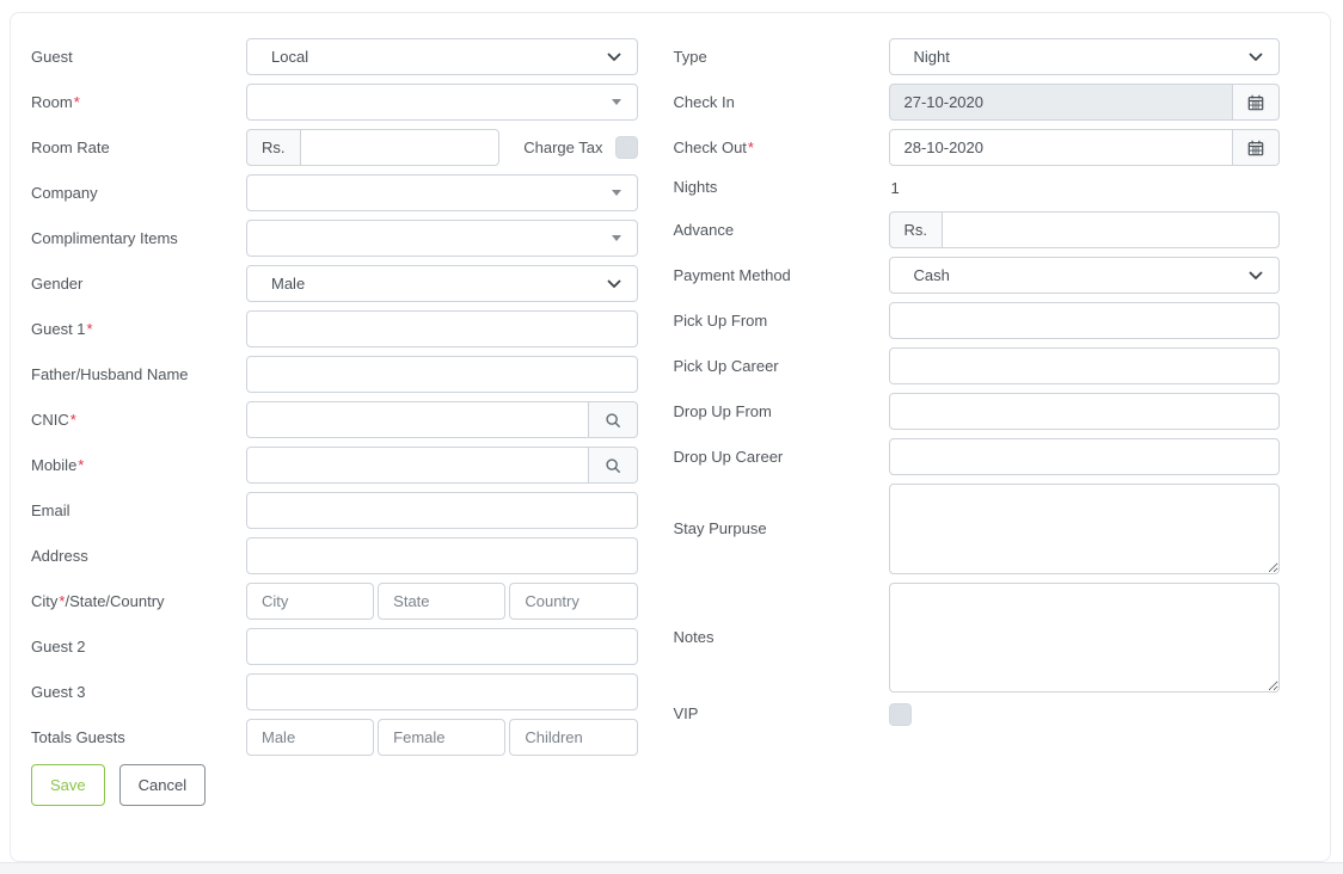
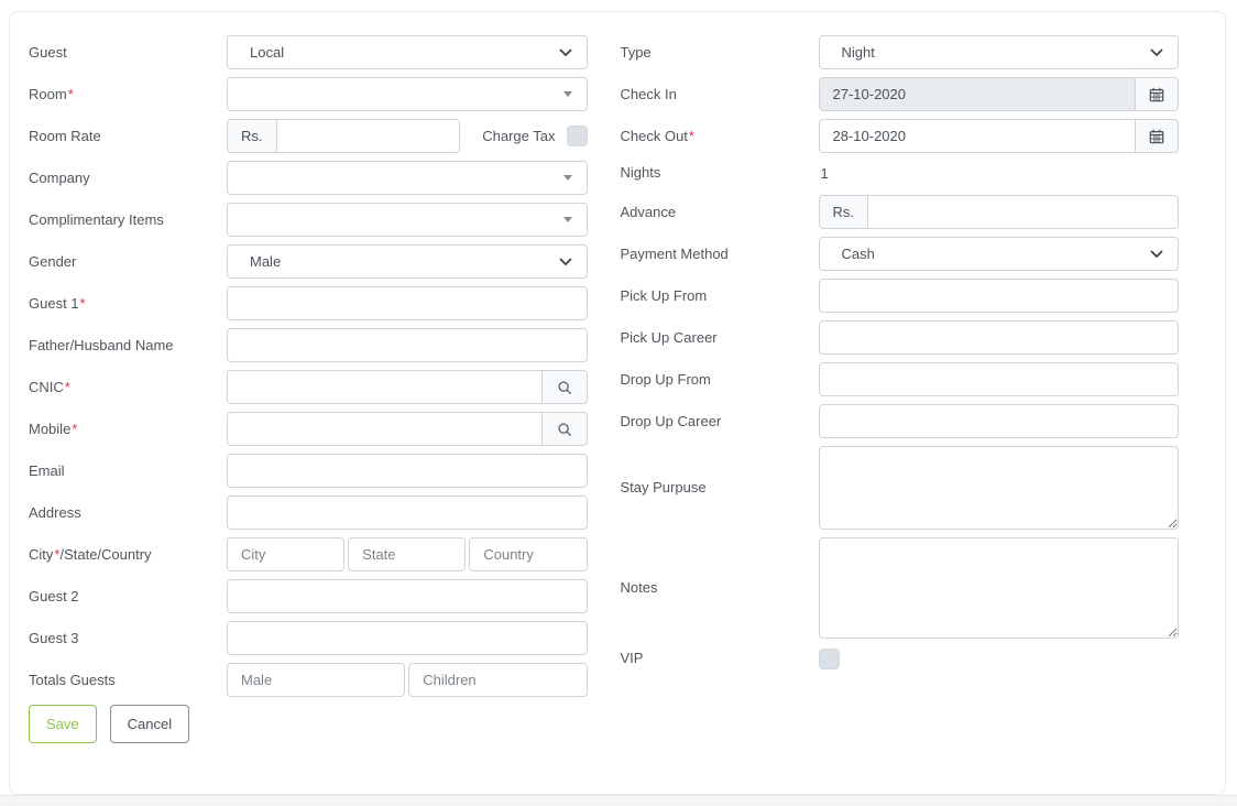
  Guest
  Local
  Room*
  Room Rate
  Rs.
  Charge Tax
  Company
  Complimentary Items
  Gender
  Male
  Guest 1*
  Father/Husband Name
  CNIC*
  Mobile*
  Email
  Address
  City*/State/Country
  City
  State
  Country
  Guest 2
  Guest 3
  Totals Guests
  Male
- Female
  Children
  Save
  Cancel
  Type
  Night
  Check In
  27-10-2020
  Check Out*
  28-10-2020
  Nights
  1
  Advance
  Rs.
  Payment Method
  Cash
  Pick Up From
  Pick Up Career
  Drop Up From
  Drop Up Career
  Stay Purpuse
  Notes
  VIP
